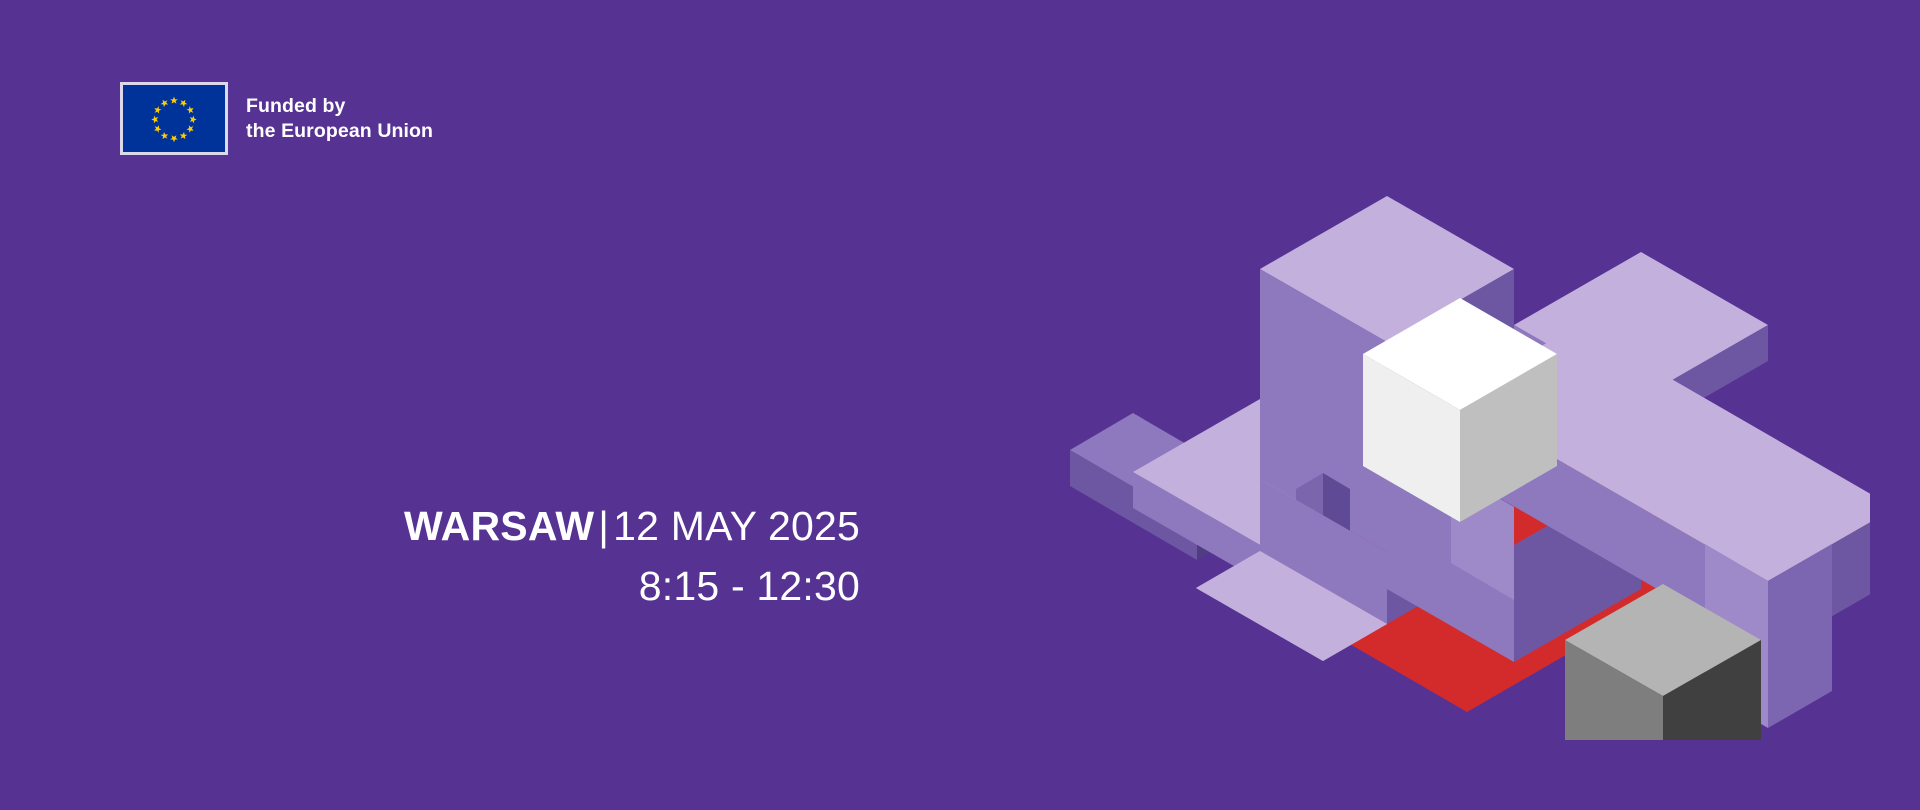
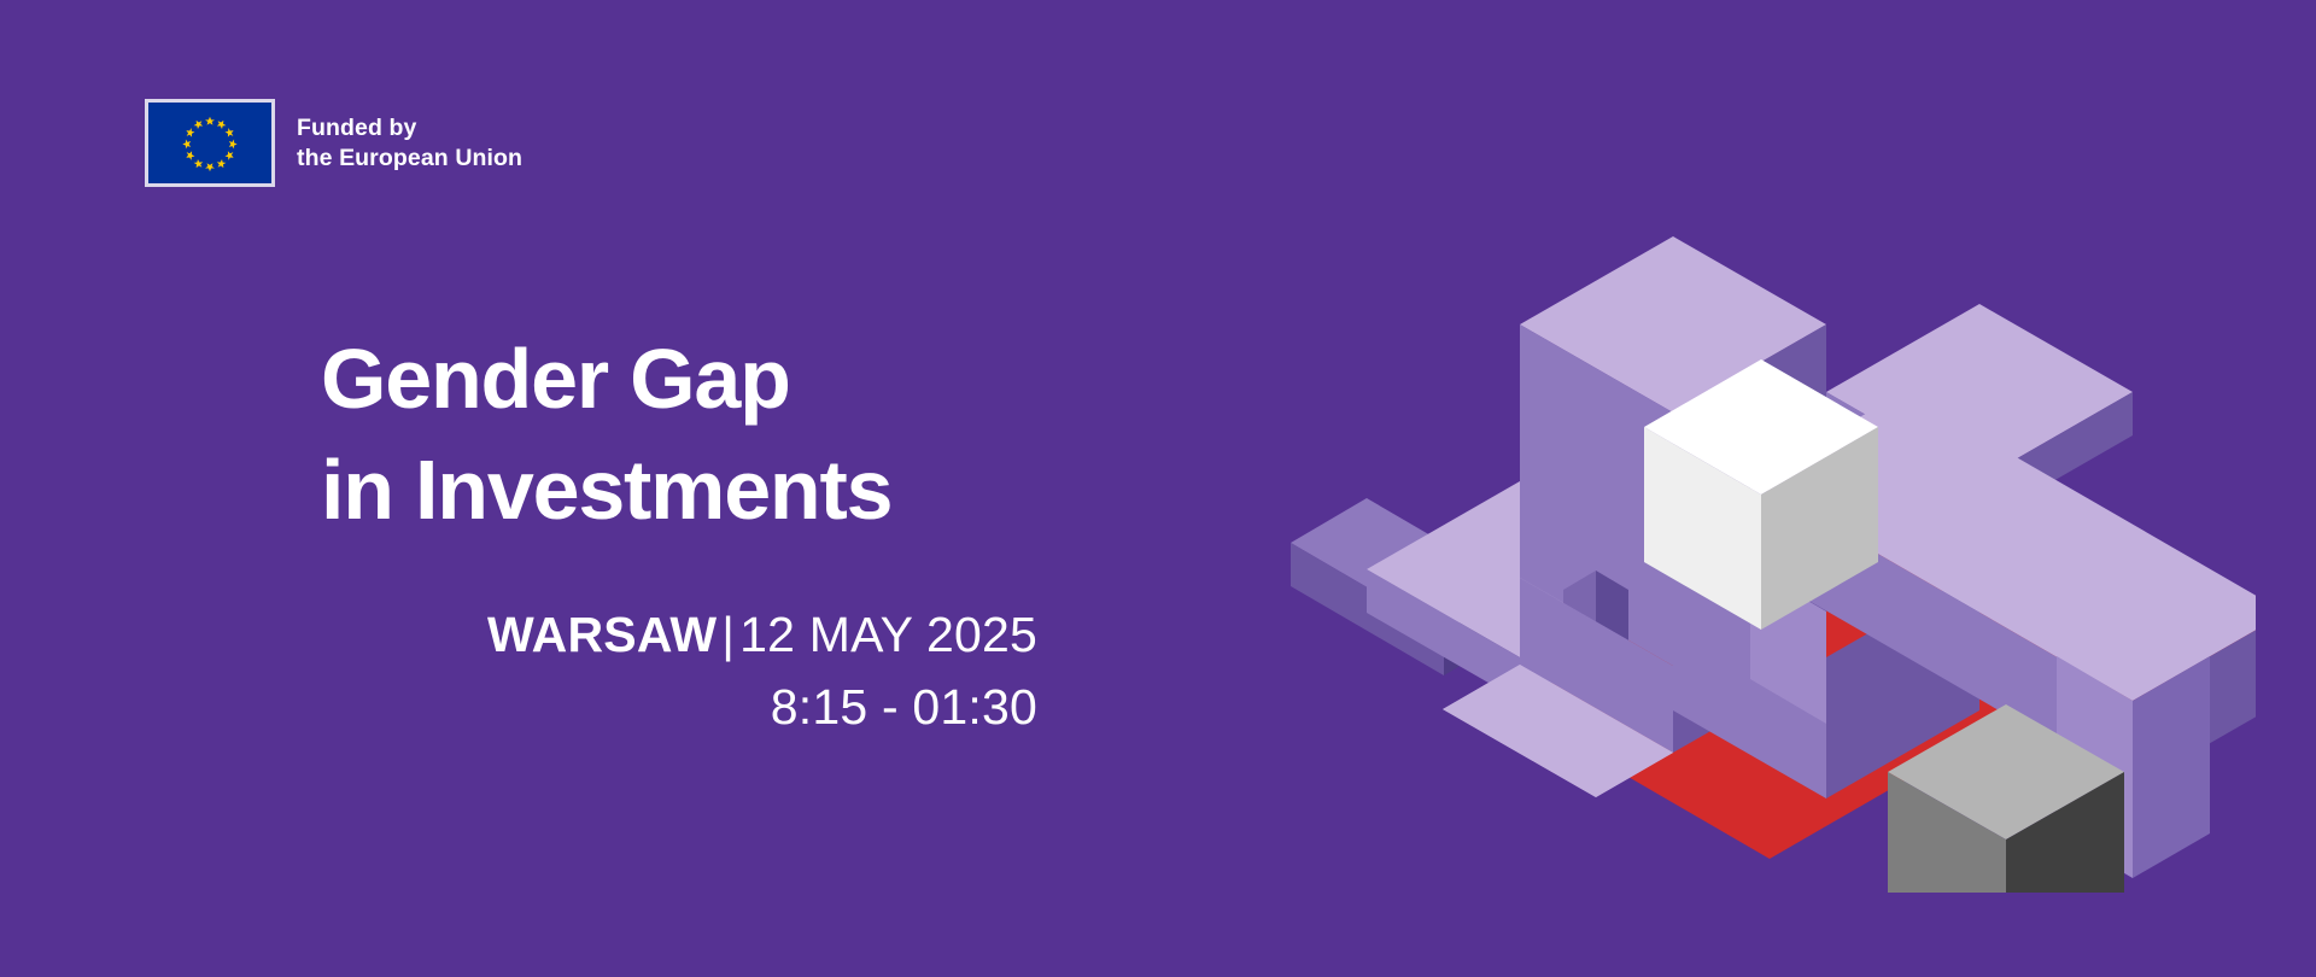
  Funded by
  the European Union
+ Gender Gap
+ in Investments
  WARSAW|12 MAY 2025
- 8:15 - 12:30
+ 8:15 - 01:30
